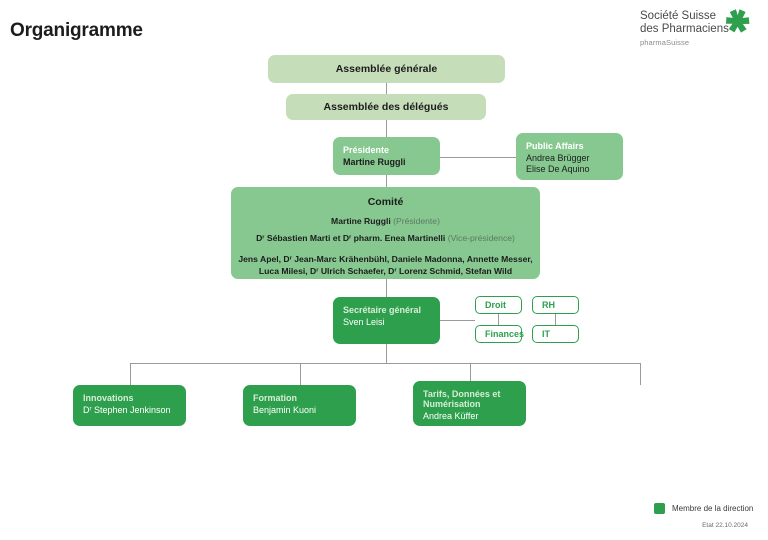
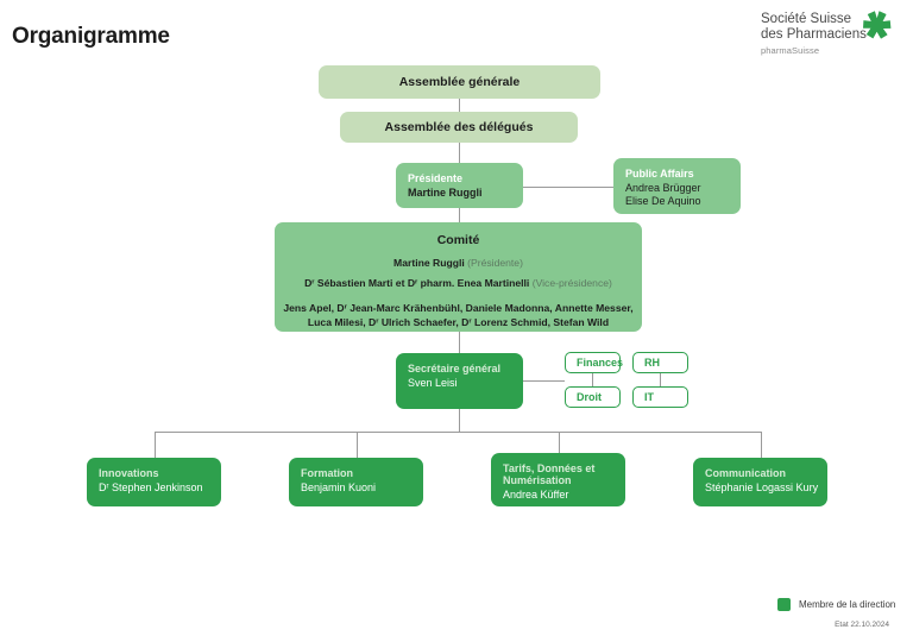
  Organigramme
  Société Suisse
  des Pharmaciens
  pharmaSuisse
  Assemblée générale
  Assemblée des délégués
  Présidente
  Martine Ruggli
  Public Affairs
  Andrea Brügger
  Elise De Aquino
  Comité
  Martine Ruggli (Présidente)
  D Sébastien Marti et D pharm. Enea Martinelli (Vice-présidence)
  Jens Apel, D Jean-Marc Krähenbühl, Daniele Madonna, Annette Messer,
  Luca Milesi, D Ulrich Schaefer, D Lorenz Schmid, Stefan Wild
  Secrétaire général
  Sven Leisi
- Droit
+ Finances
  RH
- Finances
+ Droit
  IT
  Innovations
  D Stephen Jenkinson
  Formation
  Benjamin Kuoni
  Tarifs, Données et
  Numérisation
  Andrea Küffer
+ Communication
+ Stéphanie Logassi Kury
  Membre de la direction
